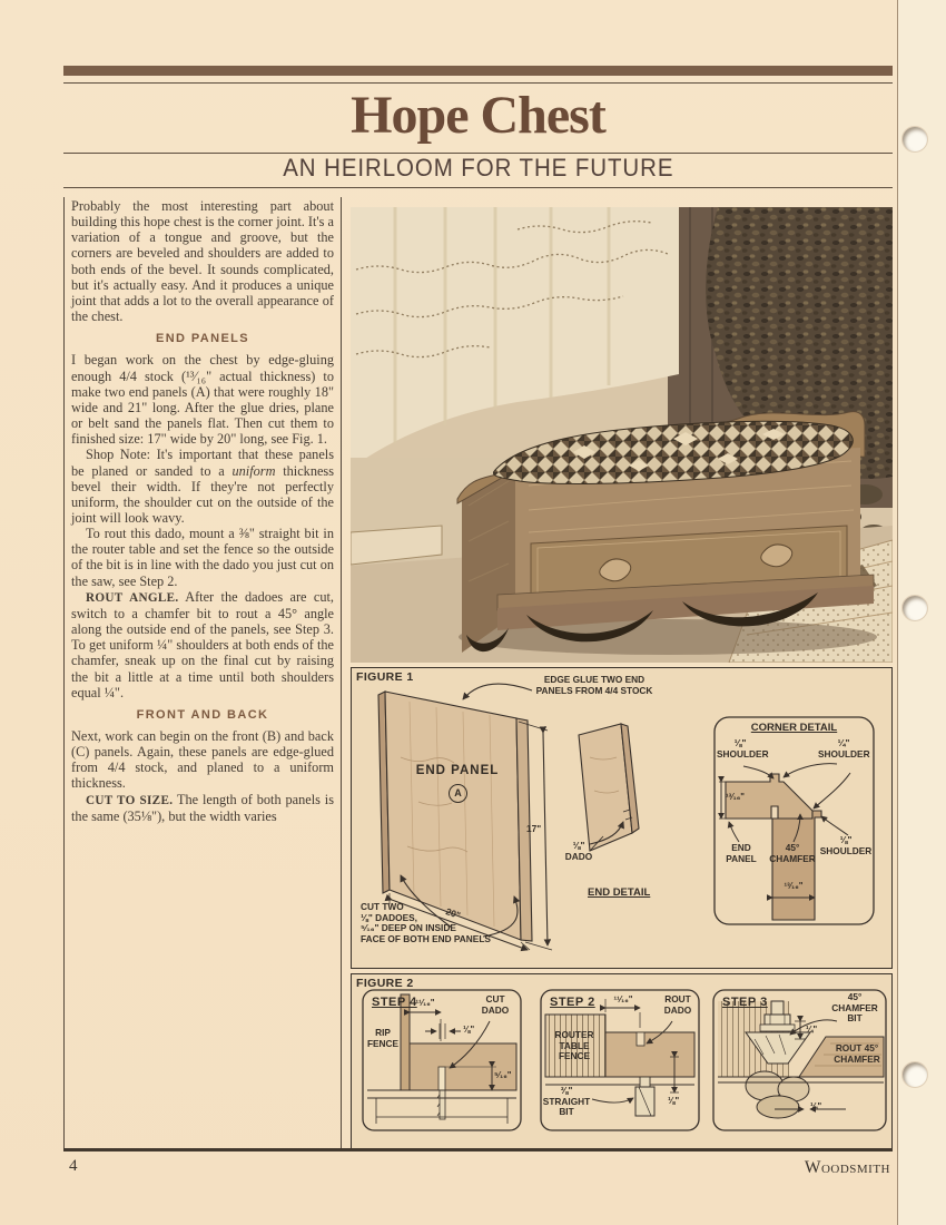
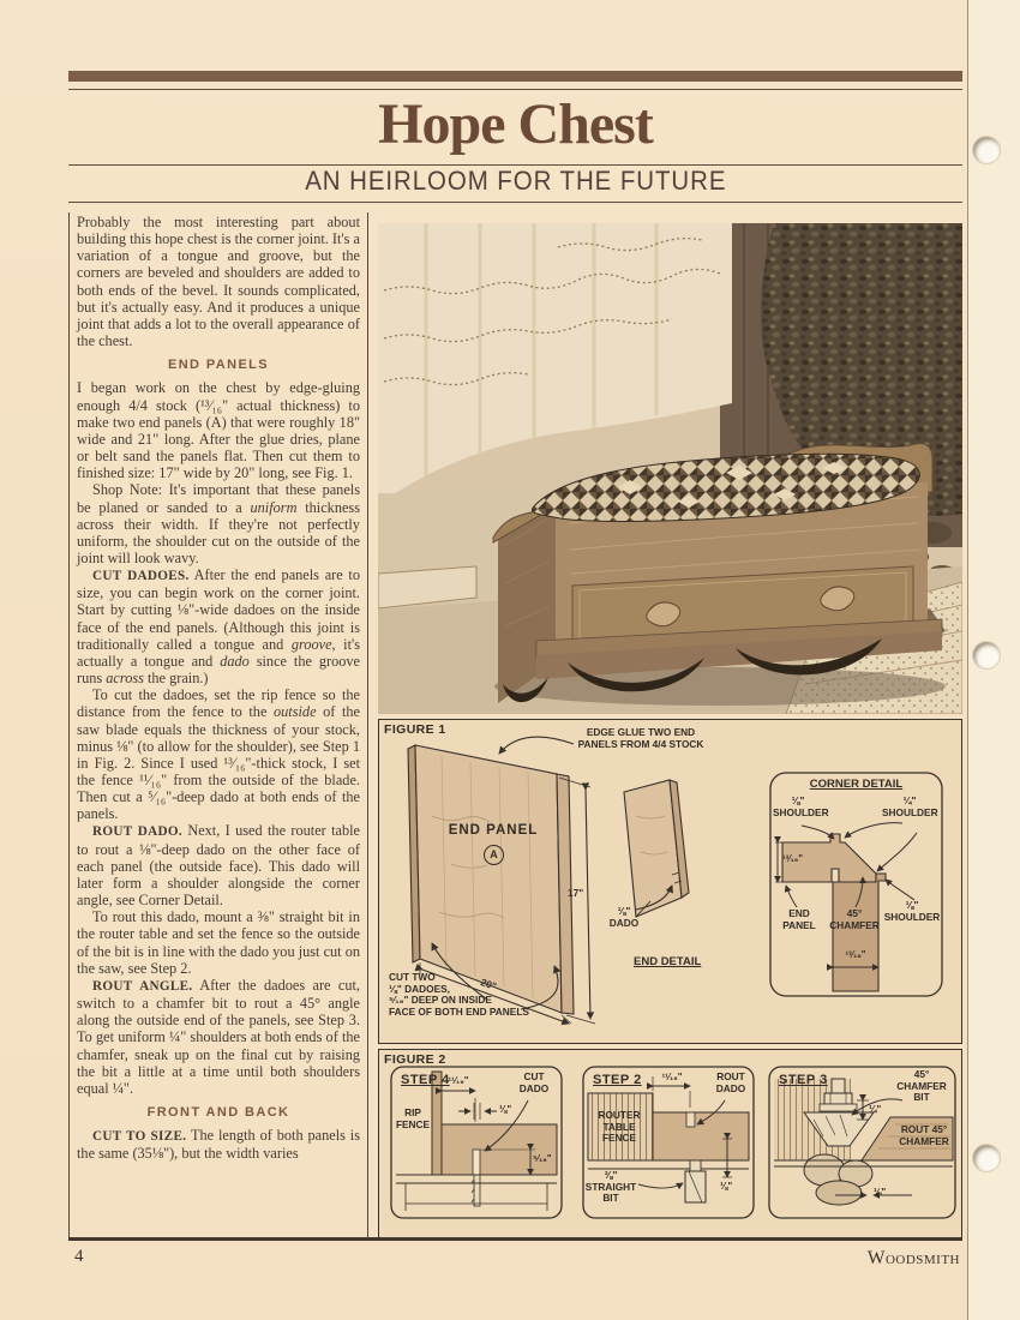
  Hope Chest
  AN HEIRLOOM FOR THE FUTURE
  Probably the most interesting part about building this hope chest is the corner joint. It's a variation of a tongue and groove, but the corners are beveled and shoulders are added to both ends of the bevel. It sounds complicated, but it's actually easy. And it produces a unique joint that adds a lot to the overall appearance of the chest.
  END PANELS
  I began work on the chest by edge-gluing enough 4/4 stock (¹³⁄₁₆" actual thickness) to make two end panels (A) that were roughly 18" wide and 21" long. After the glue dries, plane or belt sand the panels flat. Then cut them to finished size: 17" wide by 20" long, see Fig. 1.
- Shop Note: It's important that these panels be planed or sanded to a uniform thickness bevel their width. If they're not perfectly uniform, the shoulder cut on the outside of the joint will look wavy.
+ Shop Note: It's important that these panels be planed or sanded to a uniform thickness across their width. If they're not perfectly uniform, the shoulder cut on the outside of the joint will look wavy.
+ CUT DADOES. After the end panels are to size, you can begin work on the corner joint. Start by cutting ⅛"-wide dadoes on the inside face of the end panels. (Although this joint is traditionally called a tongue and groove, it's actually a tongue and dado since the groove runs across the grain.)
+ To cut the dadoes, set the rip fence so the distance from the fence to the outside of the saw blade equals the thickness of your stock, minus ⅛" (to allow for the shoulder), see Step 1 in Fig. 2. Since I used ¹³⁄₁₆"-thick stock, I set the fence ¹¹⁄₁₆" from the outside of the blade. Then cut a ⁵⁄₁₆"-deep dado at both ends of the panels.
+ ROUT DADO. Next, I used the router table to rout a ⅛"-deep dado on the other face of each panel (the outside face). This dado will later form a shoulder alongside the corner angle, see Corner Detail.
  To rout this dado, mount a ⅜" straight bit in the router table and set the fence so the outside of the bit is in line with the dado you just cut on the saw, see Step 2.
  ROUT ANGLE. After the dadoes are cut, switch to a chamfer bit to rout a 45° angle along the outside end of the panels, see Step 3. To get uniform ¼" shoulders at both ends of the chamfer, sneak up on the final cut by raising the bit a little at a time until both shoulders equal ¼".
  FRONT AND BACK
- Next, work can begin on the front (B) and back (C) panels. Again, these panels are edge-glued from 4/4 stock, and planed to a uniform thickness.
  CUT TO SIZE. The length of both panels is the same (35⅛"), but the width varies
  FIGURE 1
  EDGE GLUE TWO END
  PANELS FROM 4/4 STOCK
  END PANEL
  A
  17"
  ⅛"
  DADO
  END DETAIL
  CUT TWO
  ⅛" DADOES,
  ⁵⁄₁₆" DEEP ON INSIDE
  FACE OF BOTH END PANELS
  CORNER DETAIL
  ⅛"
  SHOULDER
  ¼"
  SHOULDER
  ¹³⁄₁₆"
  END
  PANEL
  45°
  CHAMFER
  ⅛"
  SHOULDER
  ¹³⁄₁₆"
  FIGURE 2
  STEP 4
  RIP
  FENCE
  ¹¹⁄₁₆"
  ⅛"
  CUT
  DADO
  ⁵⁄₁₆"
  STEP 2
  ROUTER
  TABLE
  FENCE
  ¹¹⁄₁₆"
  ROUT
  DADO
  ⅜"
  STRAIGHT
  BIT
  ⅛"
  STEP 3
  45°
  CHAMFER
  BIT
  ¼"
  ROUT 45°
  CHAMFER
  ¼"
  4
  Woodsmith
